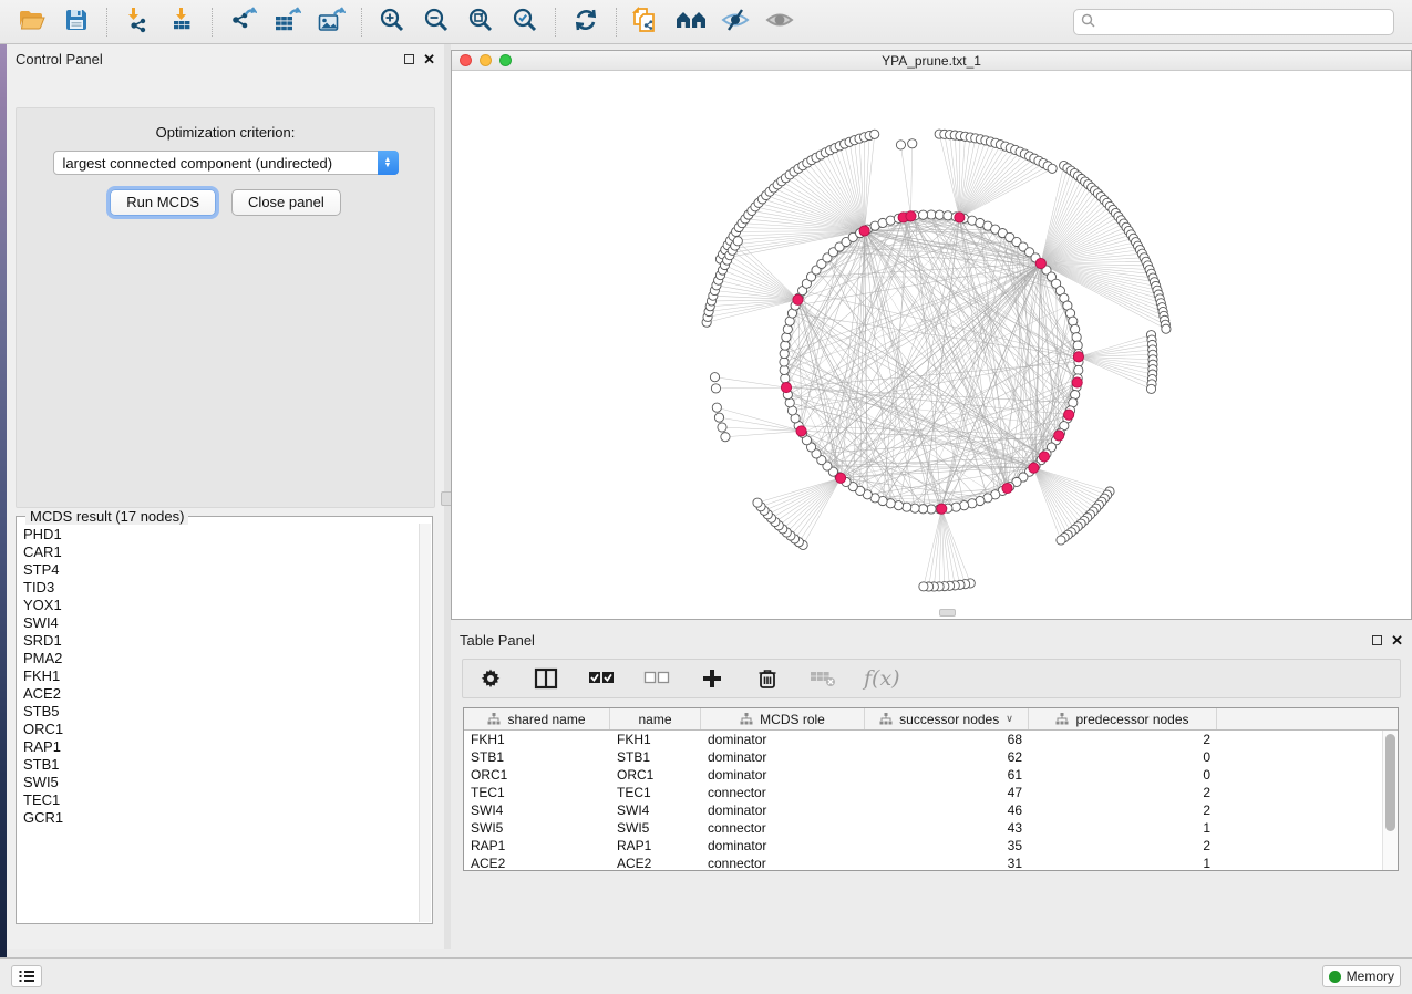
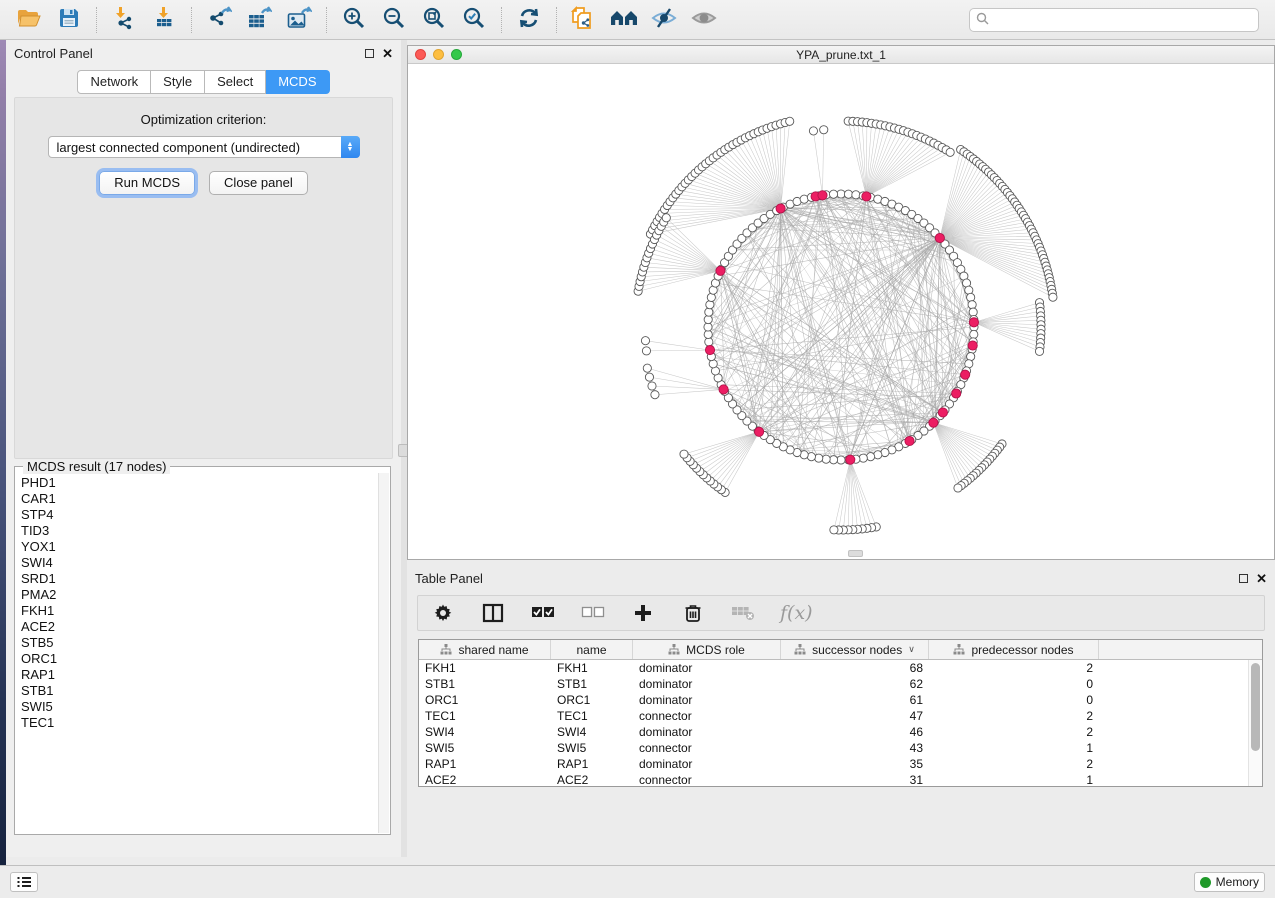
  Control Panel
  ✕
+ Network
+ Style
+ Select
+ MCDS
  Optimization criterion:
  largest connected component (undirected)
  Run MCDS
  Close panel
  MCDS result (17 nodes)
  PHD1
  CAR1
  STP4
  TID3
  YOX1
  SWI4
  SRD1
  PMA2
  FKH1
  ACE2
  STB5
  ORC1
  RAP1
  STB1
  SWI5
  TEC1
- GCR1
  YPA_prune.txt_1
  Table Panel
  ✕
  f(x)
  shared name
  name
  MCDS role
  successor nodes
  ∨
  predecessor nodes
  FKH1
  FKH1
  dominator
  68
  2
  STB1
  STB1
  dominator
  62
  0
  ORC1
  ORC1
  dominator
  61
  0
  TEC1
  TEC1
  connector
  47
  2
  SWI4
  SWI4
  dominator
  46
  2
  SWI5
  SWI5
  connector
  43
  1
  RAP1
  RAP1
  dominator
  35
  2
  ACE2
  ACE2
  connector
  31
  1
  Memory
